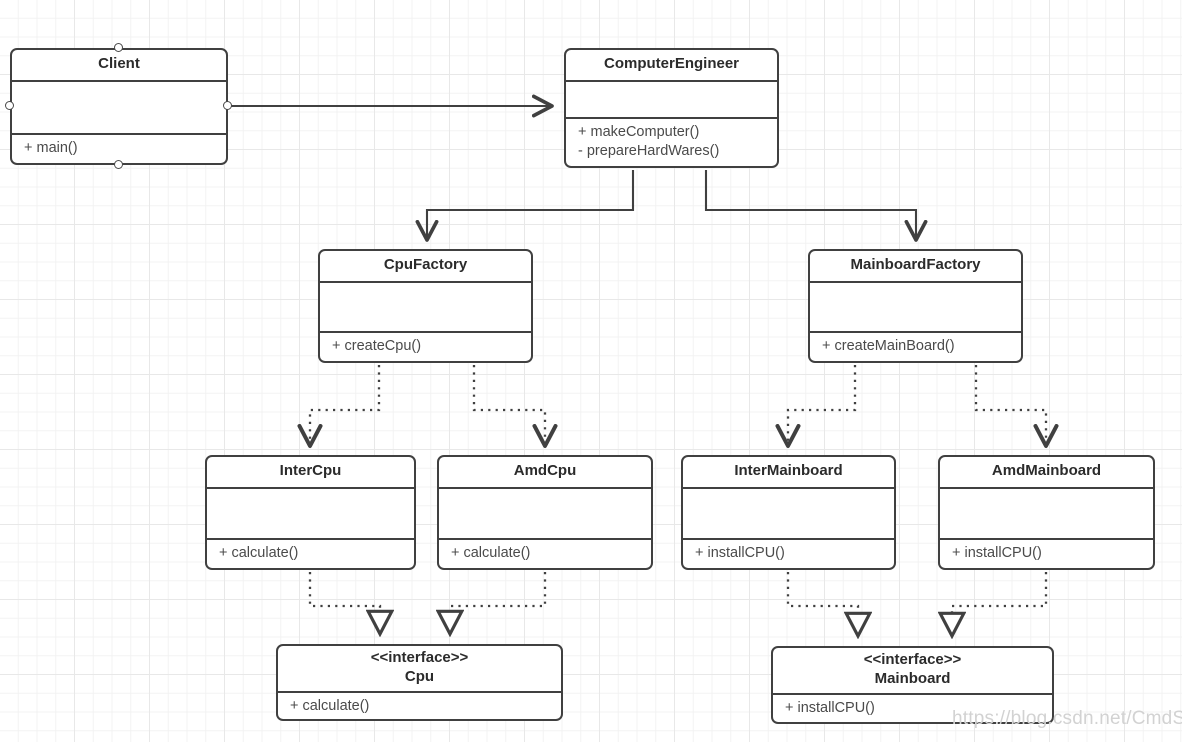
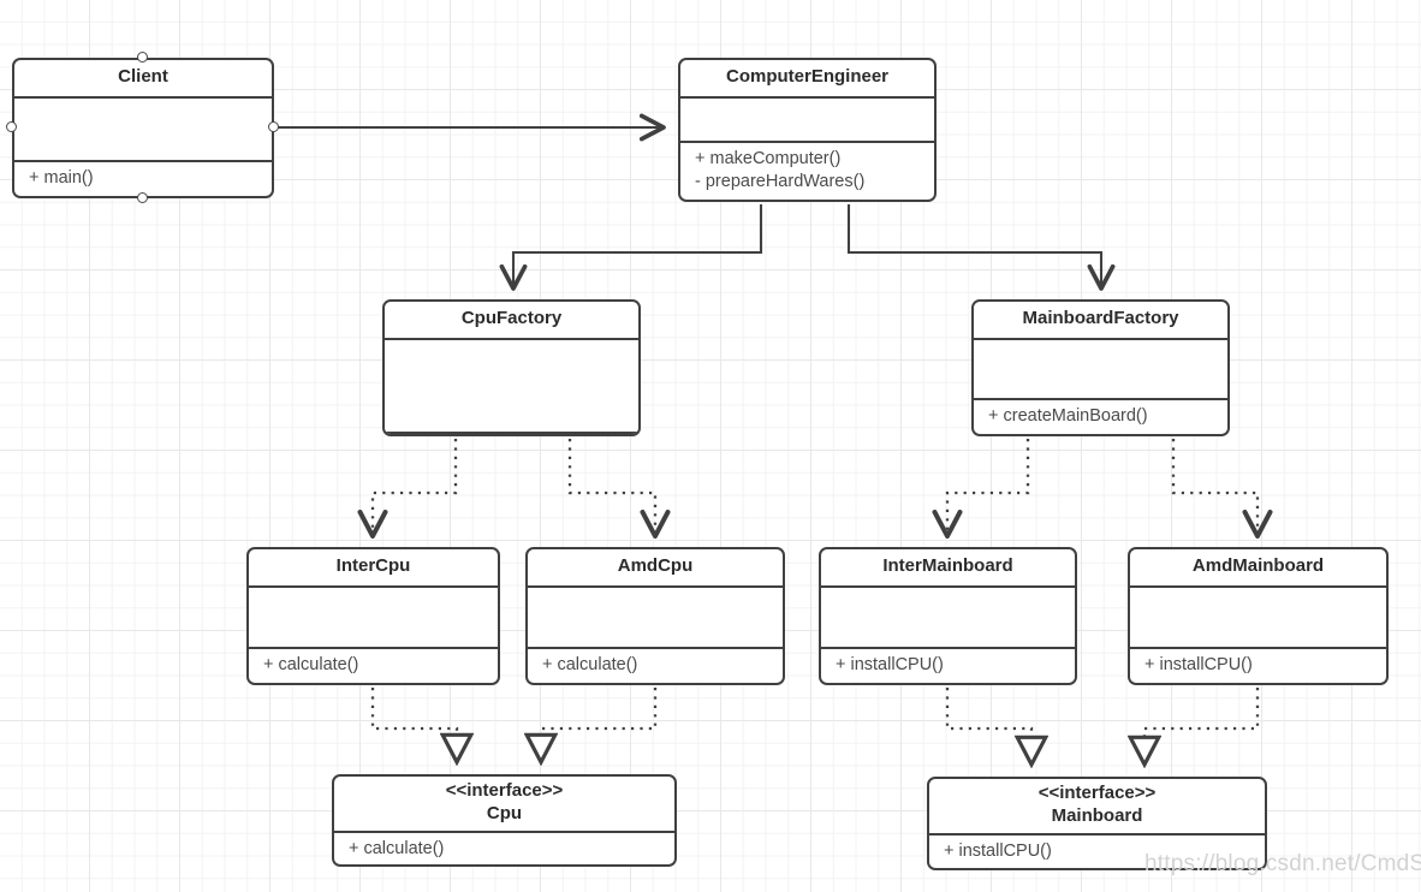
  Client
  + main()
  ComputerEngineer
  + makeComputer()
  - prepareHardWares()
  CpuFactory
- + createCpu()
  MainboardFactory
  + createMainBoard()
  InterCpu
  + calculate()
  AmdCpu
  + calculate()
  InterMainboard
  + installCPU()
  AmdMainboard
  + installCPU()
  <<interface>>
  Cpu
  + calculate()
  <<interface>>
  Mainboard
  + installCPU()
  https://blog.csdn.net/CmdS
